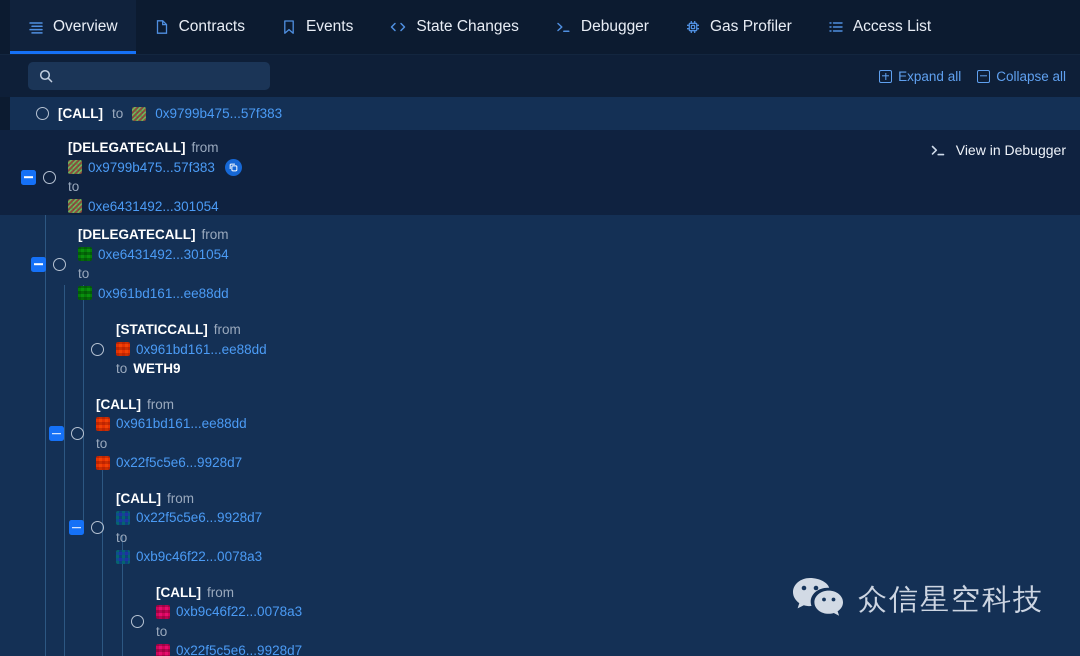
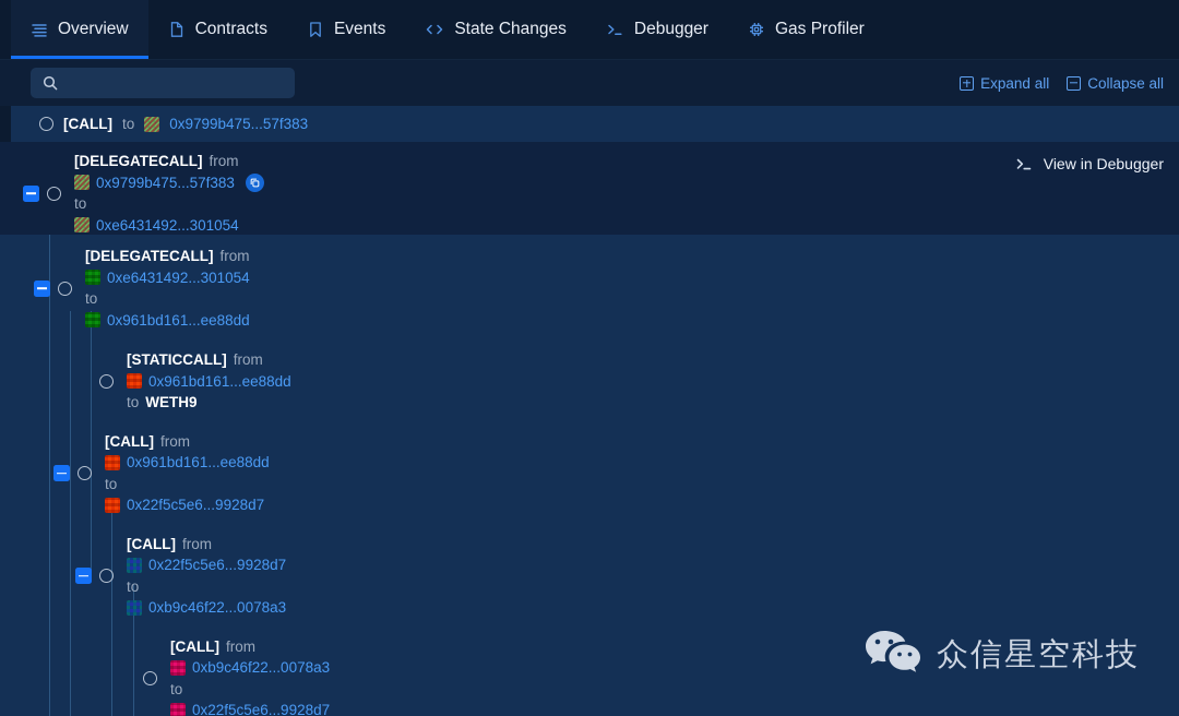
  Overview
  Contracts
  Events
  State Changes
  Debugger
  Gas Profiler
- Access List
  Expand all
  Collapse all
  [CALL]
  to
  0x9799b475...57f383
  View in Debugger
  [DELEGATECALL]
  from
  0x9799b475...57f383
  to
  0xe6431492...301054
  [DELEGATECALL]
  from
  0xe6431492...301054
  to
  0x961bd161...ee88dd
  [STATICCALL]
  from
  0x961bd161...ee88dd
  to
  WETH9
  [CALL]
  from
  0x961bd161...ee88dd
  to
  0x22f5c5e6...9928d7
  [CALL]
  from
  0x22f5c5e6...9928d7
  to
  0xb9c46f22...0078a3
  [CALL]
  from
  0xb9c46f22...0078a3
  to
  0x22f5c5e6...9928d7
  众信星空科技
